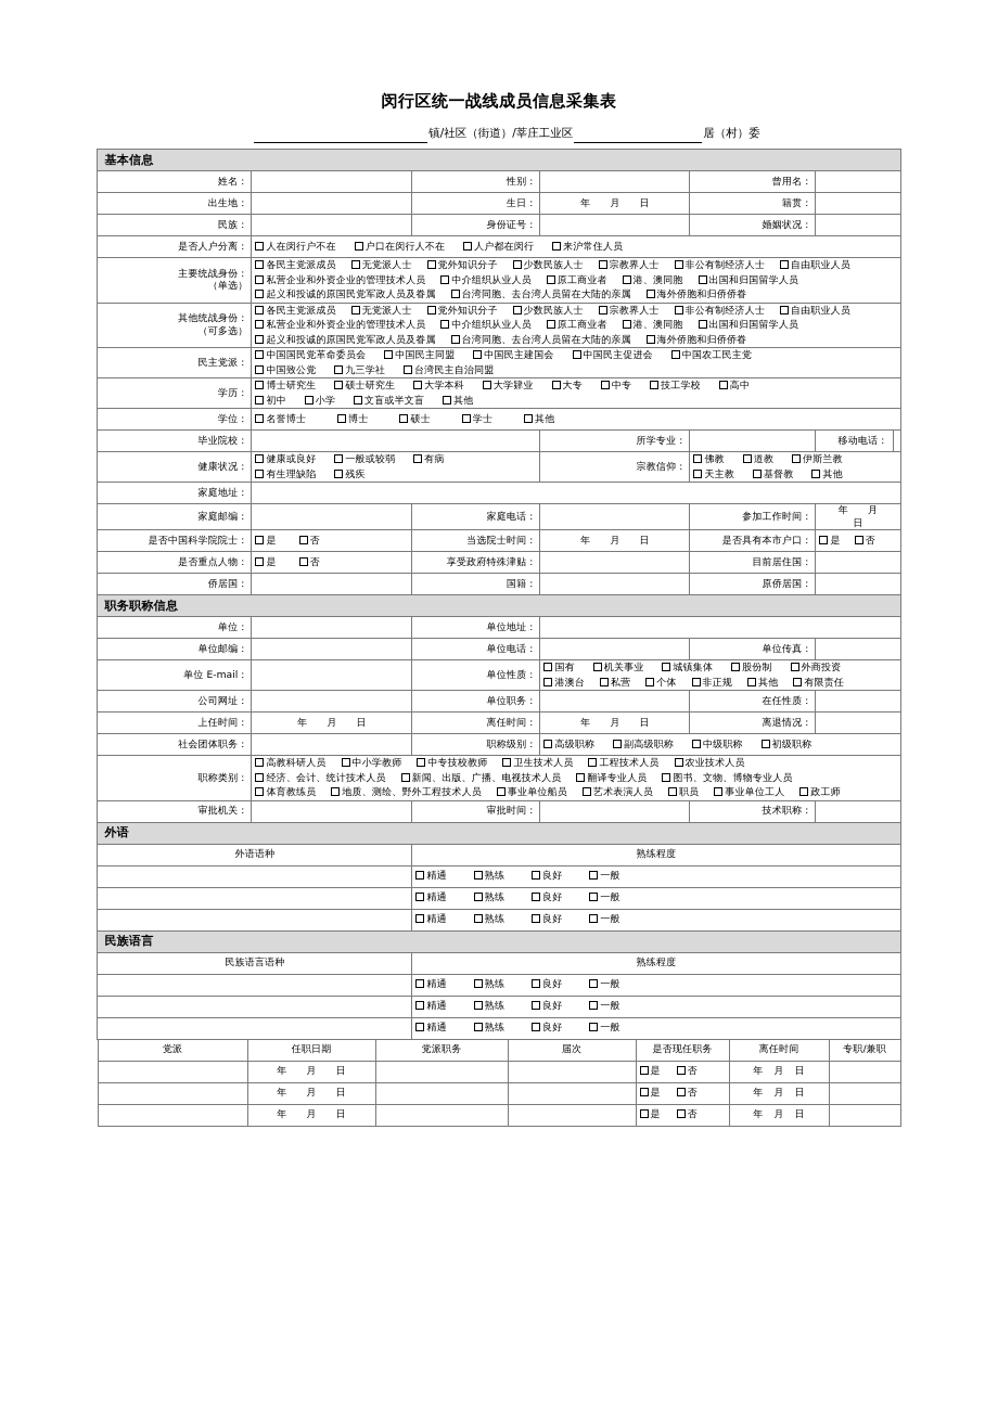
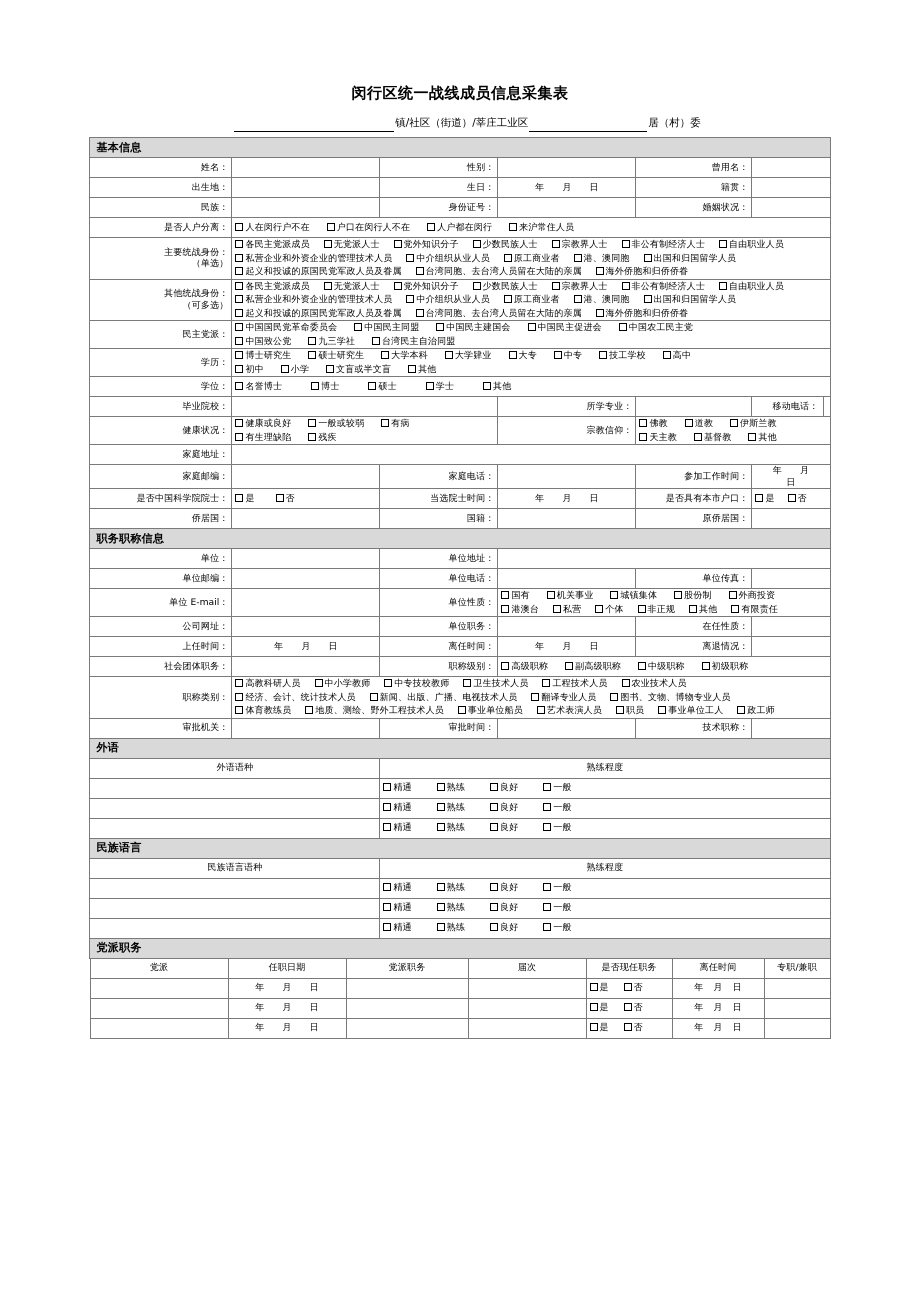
  闵行区统一战线成员信息采集表
  镇/社区（街道）/莘庄工业区
  居（村）委
  基本信息
  姓名：		性别：		曾用名：
  出生地：		生日：	年 月 日	籍贯：
  民族：		身份证号：		婚姻状况：
  是否人户分离：	人在闵行户不在 户口在闵行人不在 人户都在闵行 来沪常住人员
  主要统战身份： （单选）	各民主党派成员 无党派人士 党外知识分子 少数民族人士 宗教界人士 非公有制经济人士 自由职业人员 私营企业和外资企业的管理技术人员 中介组织从业人员 原工商业者 港、澳同胞 出国和归国留学人员 起义和投诚的原国民党军政人员及眷属 台湾同胞、去台湾人员留在大陆的亲属 海外侨胞和归侨侨眷
  其他统战身份： （可多选）	各民主党派成员 无党派人士 党外知识分子 少数民族人士 宗教界人士 非公有制经济人士 自由职业人员 私营企业和外资企业的管理技术人员 中介组织从业人员 原工商业者 港、澳同胞 出国和归国留学人员 起义和投诚的原国民党军政人员及眷属 台湾同胞、去台湾人员留在大陆的亲属 海外侨胞和归侨侨眷
  民主党派：	中国国民党革命委员会 中国民主同盟 中国民主建国会 中国民主促进会 中国农工民主党 中国致公党 九三学社 台湾民主自治同盟
  学历：	博士研究生 硕士研究生 大学本科 大学肄业 大专 中专 技工学校 高中 初中 小学 文盲或半文盲 其他
  学位：	名誉博士 博士 硕士 学士 其他
  毕业院校：		所学专业：		移动电话：
  健康状况：	健康或良好 一般或较弱 有病 有生理缺陷 残疾	宗教信仰：	佛教 道教 伊斯兰教 天主教 基督教 其他
  家庭地址：
  家庭邮编：		家庭电话：		参加工作时间：	年 月日
  是否中国科学院院士：	是 否	当选院士时间：	年 月 日	是否具有本市户口：	是 否
- 是否重点人物：	是 否	享受政府特殊津贴：		目前居住国：
  侨居国：		国籍：		原侨居国：
  职务职称信息
  单位：		单位地址：
  单位邮编：		单位电话：		单位传真：
  单位 E-mail：		单位性质：	国有 机关事业 城镇集体 股份制 外商投资 港澳台 私营 个体 非正规 其他 有限责任
  公司网址：		单位职务：		在任性质：
  上任时间：	年 月 日	离任时间：	年 月 日	离退情况：
  社会团体职务：		职称级别：	高级职称 副高级职称 中级职称 初级职称
  职称类别：	高教科研人员 中小学教师 中专技校教师 卫生技术人员 工程技术人员 农业技术人员 经济、会计、统计技术人员 新闻、出版、广播、电视技术人员 翻译专业人员 图书、文物、博物专业人员 体育教练员 地质、测绘、野外工程技术人员 事业单位船员 艺术表演人员 职员 事业单位工人 政工师
  审批机关：		审批时间：		技术职称：
  外语
  外语语种	熟练程度
  	精通 熟练 良好 一般
  	精通 熟练 良好 一般
  	精通 熟练 良好 一般
  民族语言
  民族语言语种	熟练程度
  	精通 熟练 良好 一般
  	精通 熟练 良好 一般
  	精通 熟练 良好 一般
+ 党派职务
  党派	任职日期	党派职务	届次	是否现任职务	离任时间	专职/兼职
  	年 月 日			是 否	年 月 日
  	年 月 日			是 否	年 月 日
  	年 月 日			是 否	年 月 日
